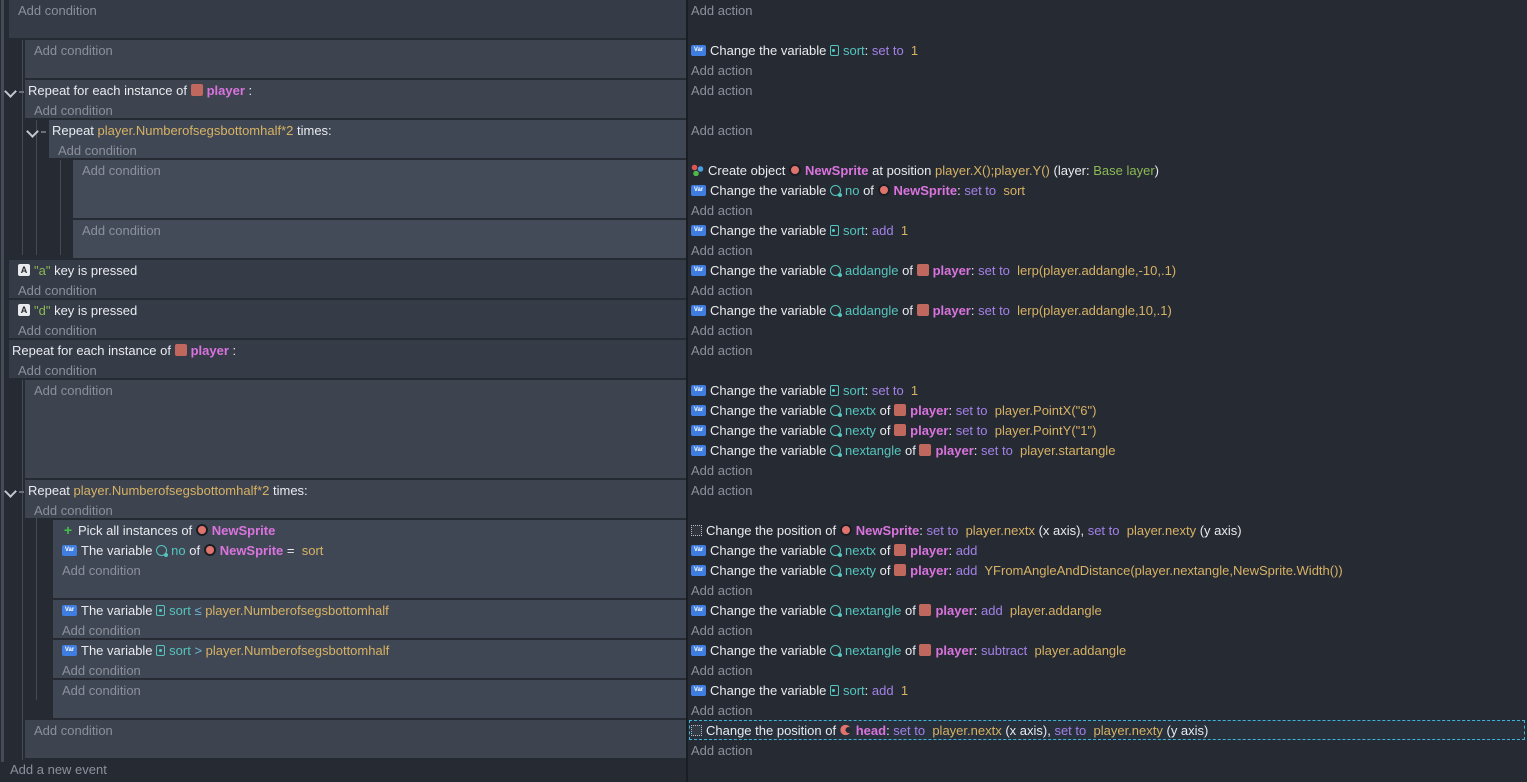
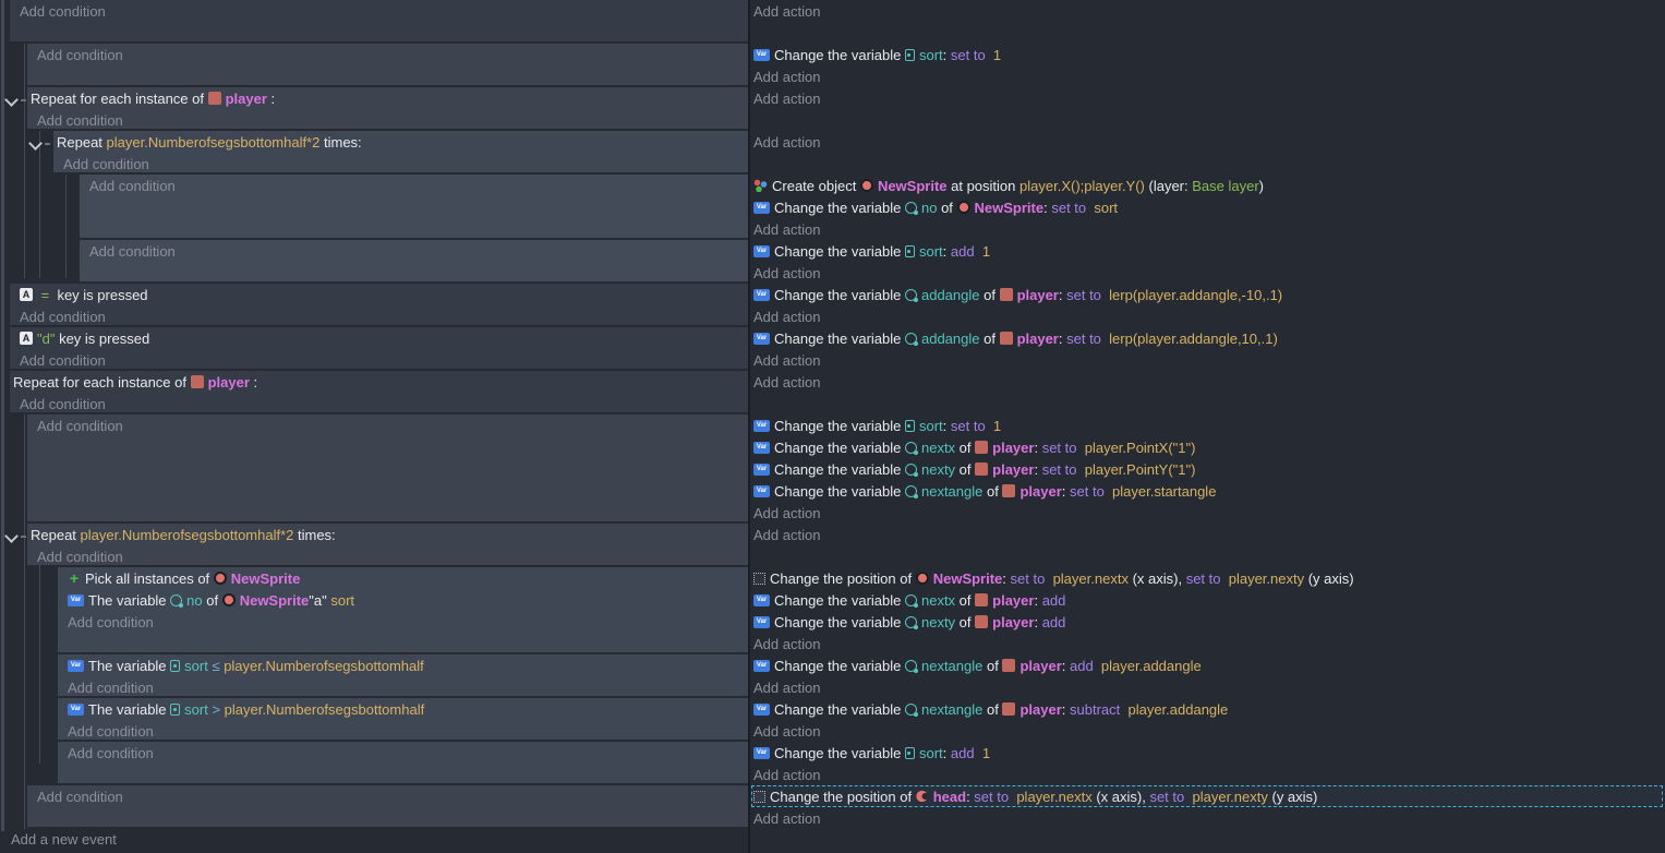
  Add condition
  Add action
  Add condition
  Change the variable
  sort
  :
  set to
  1
  Add action
  Repeat for each instance of
  player
  :
  Add condition
  Add action
  Repeat
  player.Numberofsegsbottomhalf*2
  times:
  Add condition
  Add action
  Add condition
  Create object
  NewSprite
  at position
  player.X();player.Y()
  (layer:
  Base layer
  )
  Change the variable
  no
  of
  NewSprite
  :
  set to
  sort
  Add action
  Add condition
  Change the variable
  sort
  :
  add
  1
  Add action
  A
- "a"
+ =
  key is pressed
  Add condition
  Change the variable
  addangle
  of
  player
  :
  set to
  lerp(player.addangle,-10,.1)
  Add action
  A
  "d"
  key is pressed
  Add condition
  Change the variable
  addangle
  of
  player
  :
  set to
  lerp(player.addangle,10,.1)
  Add action
  Repeat for each instance of
  player
  :
  Add condition
  Add action
  Add condition
  Change the variable
  sort
  :
  set to
  1
  Change the variable
  nextx
  of
  player
  :
  set to
- player.PointX("6")
+ player.PointX("1")
  Change the variable
  nexty
  of
  player
  :
  set to
  player.PointY("1")
  Change the variable
  nextangle
  of
  player
  :
  set to
  player.startangle
  Add action
  Repeat
  player.Numberofsegsbottomhalf*2
  times:
  Add condition
  Add action
  +
  Pick all instances of
  NewSprite
  The variable
  no
  of
  NewSprite
- =
+ "a"
  sort
  Add condition
  Change the position of
  NewSprite
  :
  set to
  player.nextx
  (x axis),
  set to
  player.nexty
  (y axis)
  Change the variable
  nextx
  of
  player
  :
  add
  Change the variable
  nexty
  of
  player
  :
  add
- YFromAngleAndDistance(player.nextangle,NewSprite.Width())
  Add action
  The variable
  sort
  ≤
  player.Numberofsegsbottomhalf
  Add condition
  Change the variable
  nextangle
  of
  player
  :
  add
  player.addangle
  Add action
  The variable
  sort
  >
  player.Numberofsegsbottomhalf
  Add condition
  Change the variable
  nextangle
  of
  player
  :
  subtract
  player.addangle
  Add action
  Add condition
  Change the variable
  sort
  :
  add
  1
  Add action
  Add condition
  Change the position of
  head
  :
  set to
  player.nextx
  (x axis),
  set to
  player.nexty
  (y axis)
  Add action
  Add a new event
